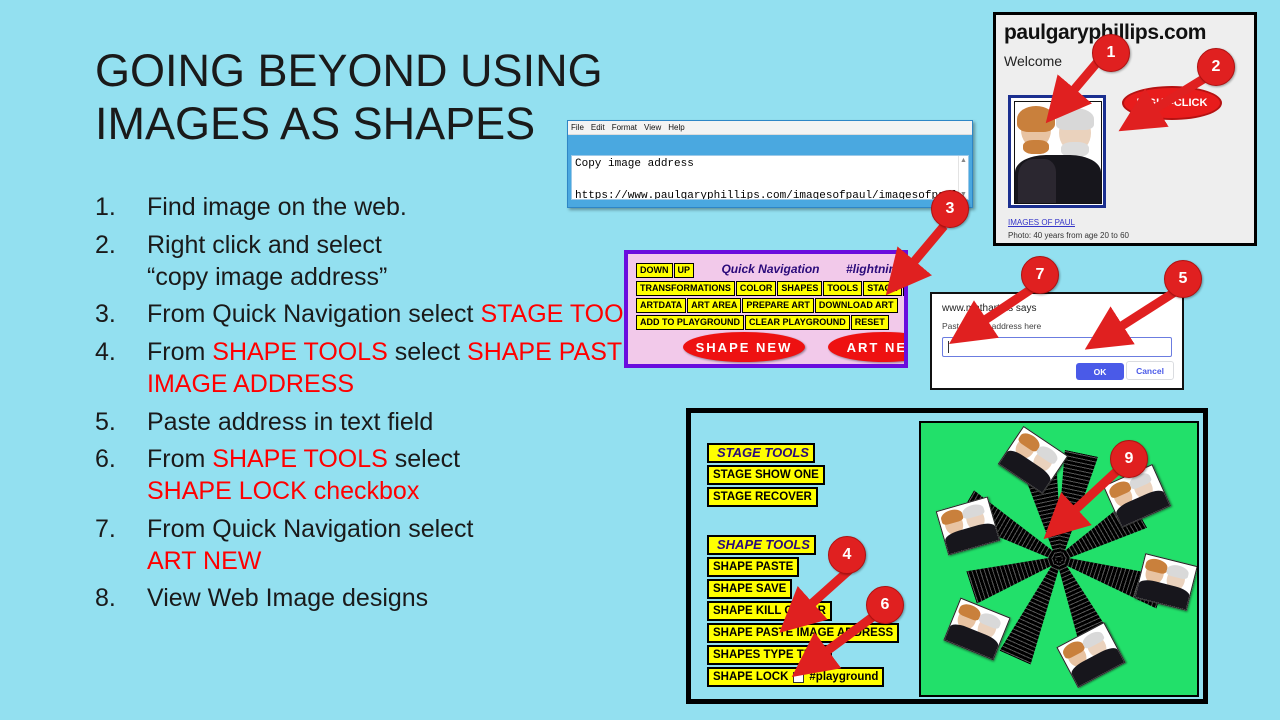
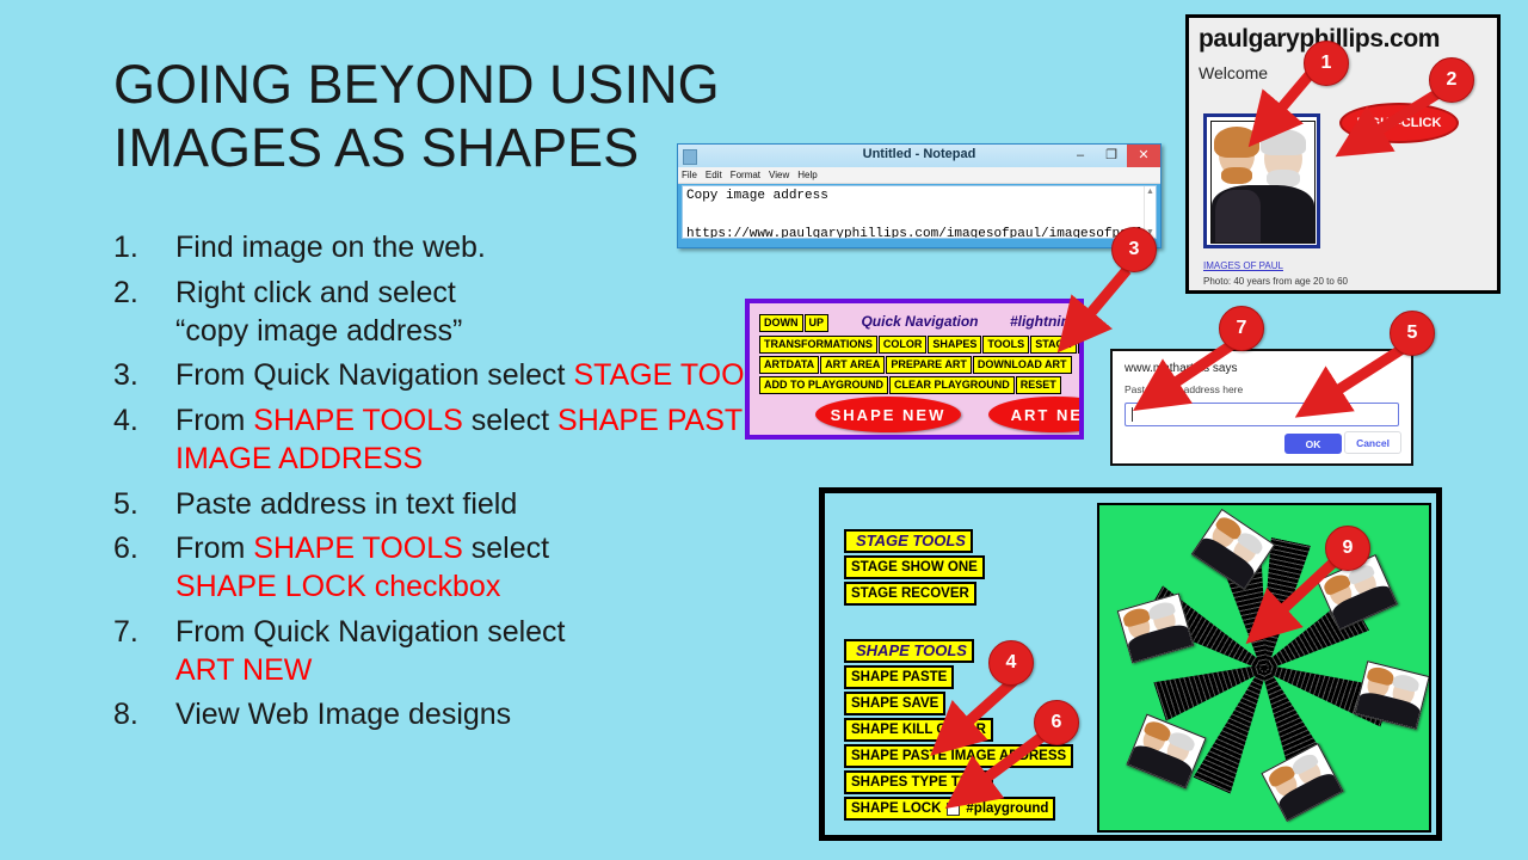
  GOING BEYOND USING
  IMAGES AS SHAPES
  1.
  Find image on the web.
  2.
  Right click and select
  “copy image address”
  3.
  From Quick Navigation select STAGE TOO
  4.
  From SHAPE TOOLS select SHAPE PAST IMAGE ADDRESS
  5.
  Paste address in text field
  6.
  From SHAPE TOOLS select
  SHAPE LOCK checkbox
  7.
  From Quick Navigation select
  ART NEW
  8.
  View Web Image designs
+ Untitled - Notepad
+ –
+ ❐
+ ✕
  File
  Edit
  Format
  View
  Help
  Copy image address
  https://www.paulgaryphillips.com/imagesofpaul/imagesof
  paulgaryphillips.com
  Welcome
  IMAGES OF PAUL
  Photo: 40 years from age 20 to 60
  RIGCLICK
  DOWN UP Quick Navigation #lightning
  TRANSFORMATIONS COLOR SHAPES TOOLS STAGE
  ARTDATA ART AREA PREPARE ART DOWNLOAD ART
  ADD TO PLAYGROUND CLEAR PLAYGROUND RESET
  SHAPE NEW
  ART NE
  www.mathas says
  Paste ie address here
  OK
  Cancel
  STAGE TOOLS
  STAGE SHOW ONE
  STAGE RECOVER
  SHAPE TOOLS
  SHAPE PASTE
  SHAPE SAVE
  SHAPE KILL COR
  SHAPE PASTE IMAGE ARESS
  SHAPES TYPE TE
  SHAPE LOCK
  #playground
  1
  2
  3
  4
  5
  6
  7
  9
